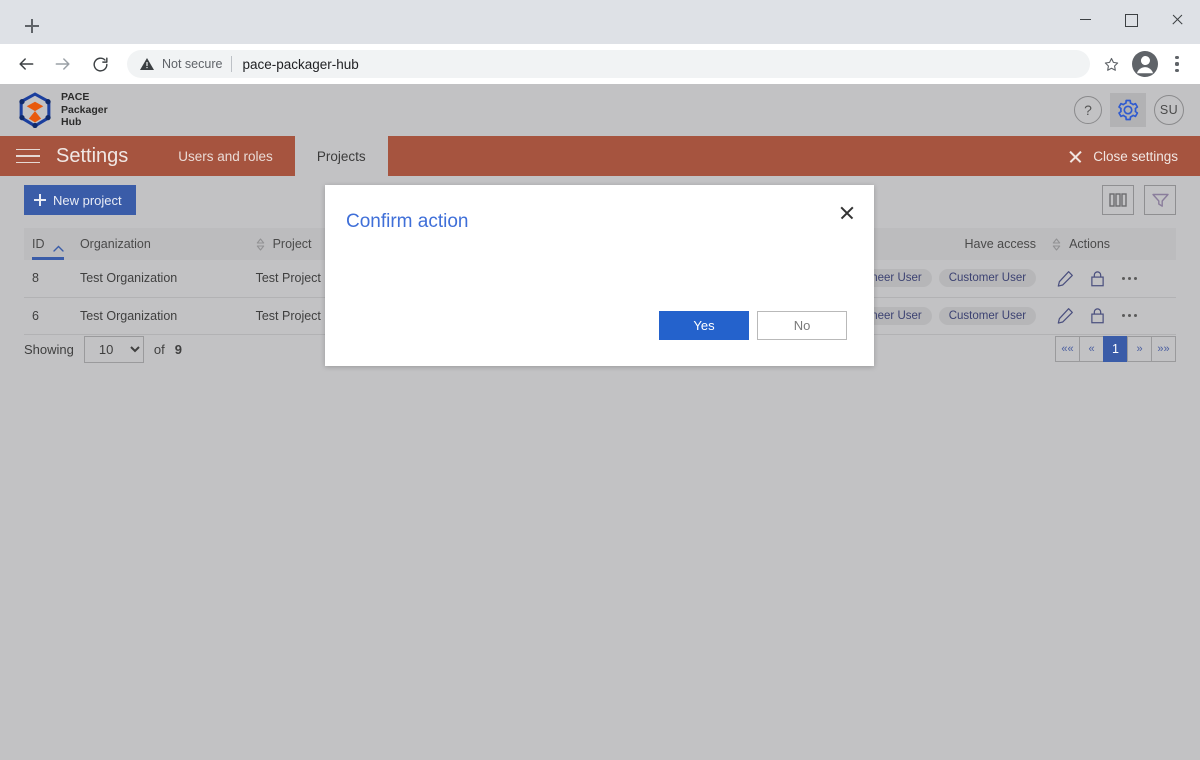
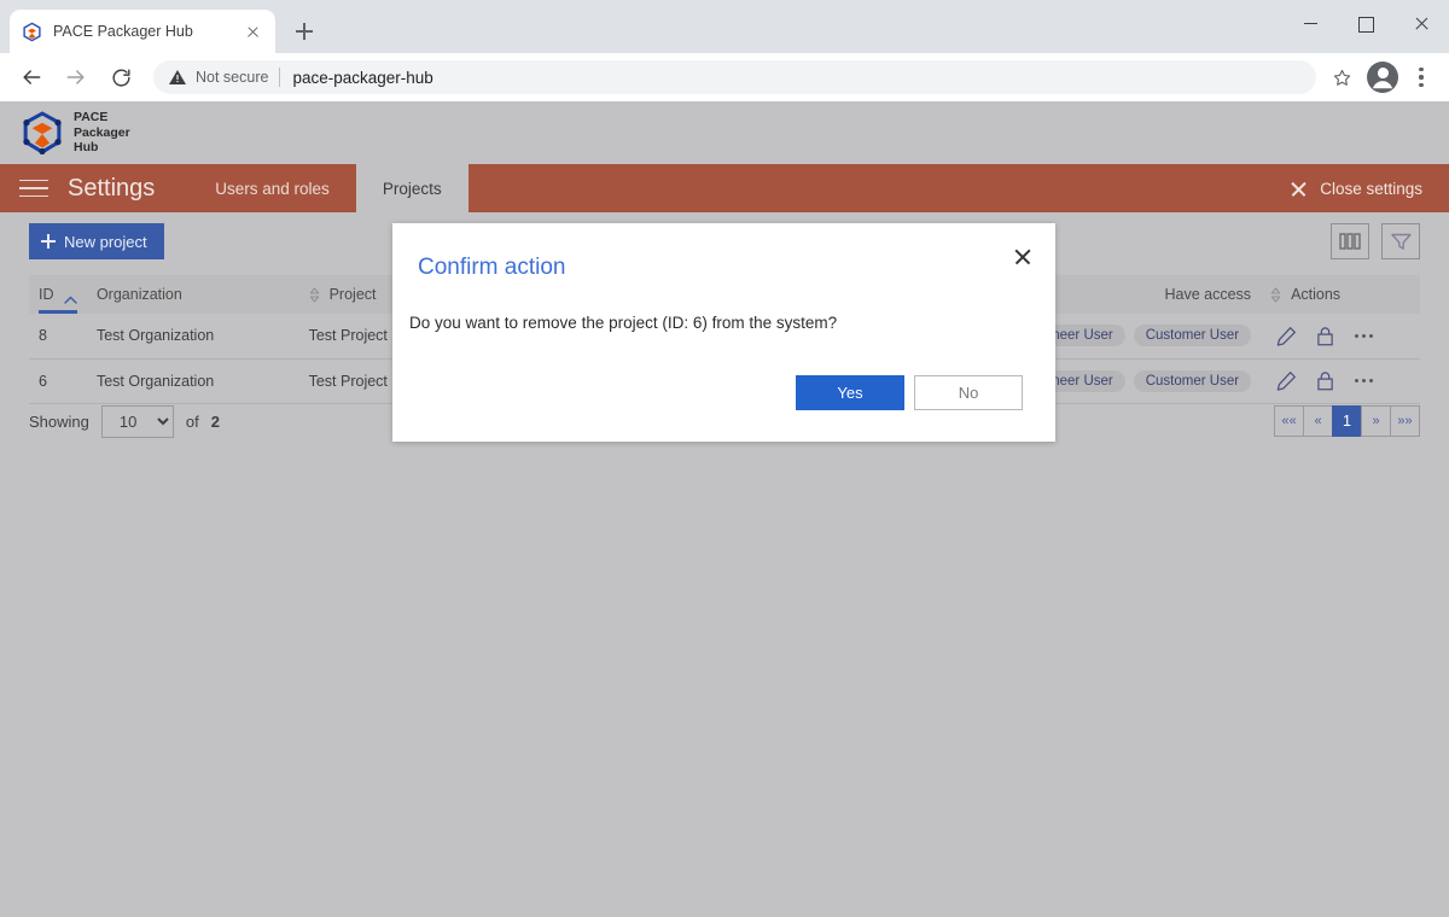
+ PACE Packager Hub
  Not secure
  pace-packager-hub
  PACE
  Packager
  Hub
- ?
- SU
  Settings
  Users and roles
  Projects
  Close settings
  New project
  ID	Organization	Project			Have access	Actions
  Showing
  10
  of
- 9
+ 2
  ««
  «
  1
  »
  »»
  Confirm action
+ Do you want to remove the project (ID: 6) from the system?
  Yes
  No
